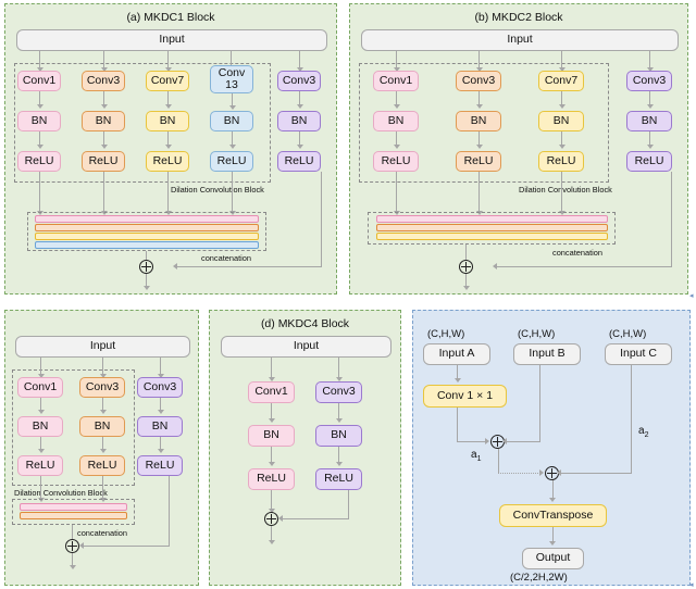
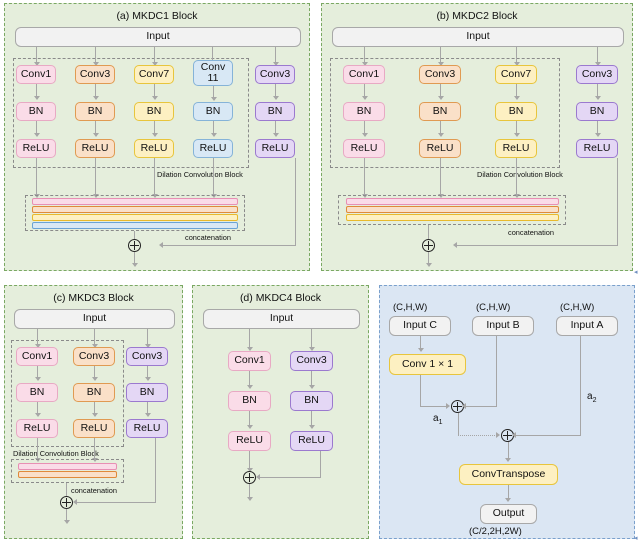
  (a) MKDC1 Block
  Input
  Dilation Convoluton Block
  Conv1
  BN
  ReLU
  Conv3
  BN
  ReLU
  Conv7
  BN
  ReLU
- Conv 13
+ Conv 11
  BN
  ReLU
  Conv3
  BN
  ReLU
  concatenation
  (b) MKDC2 Block
  Input
  Dilation Covolution Block
  Conv1
  BN
  ReLU
  Conv3
  BN
  ReLU
  Conv7
  BN
  ReLU
  Conv3
  BN
  ReLU
  concatenation
+ (c) MKDC3 Block
  Input
  Dilation Convolution Blok
  Conv1
  BN
  ReLU
  Conv3
  BN
  ReLU
  Conv3
  BN
  ReLU
  concatenation
  (d) MKDC4 Block
  Input
  Conv1
  BN
  ReLU
  Conv3
  BN
  ReLU
  (C,H,W)
  (C,H,W)
  (C,H,W)
- Input A
+ Input C
  Input B
- Input C
+ Input A
  Conv 1 × 1
  ConvTranspose
  Output
  (C/2,2H,2W)
